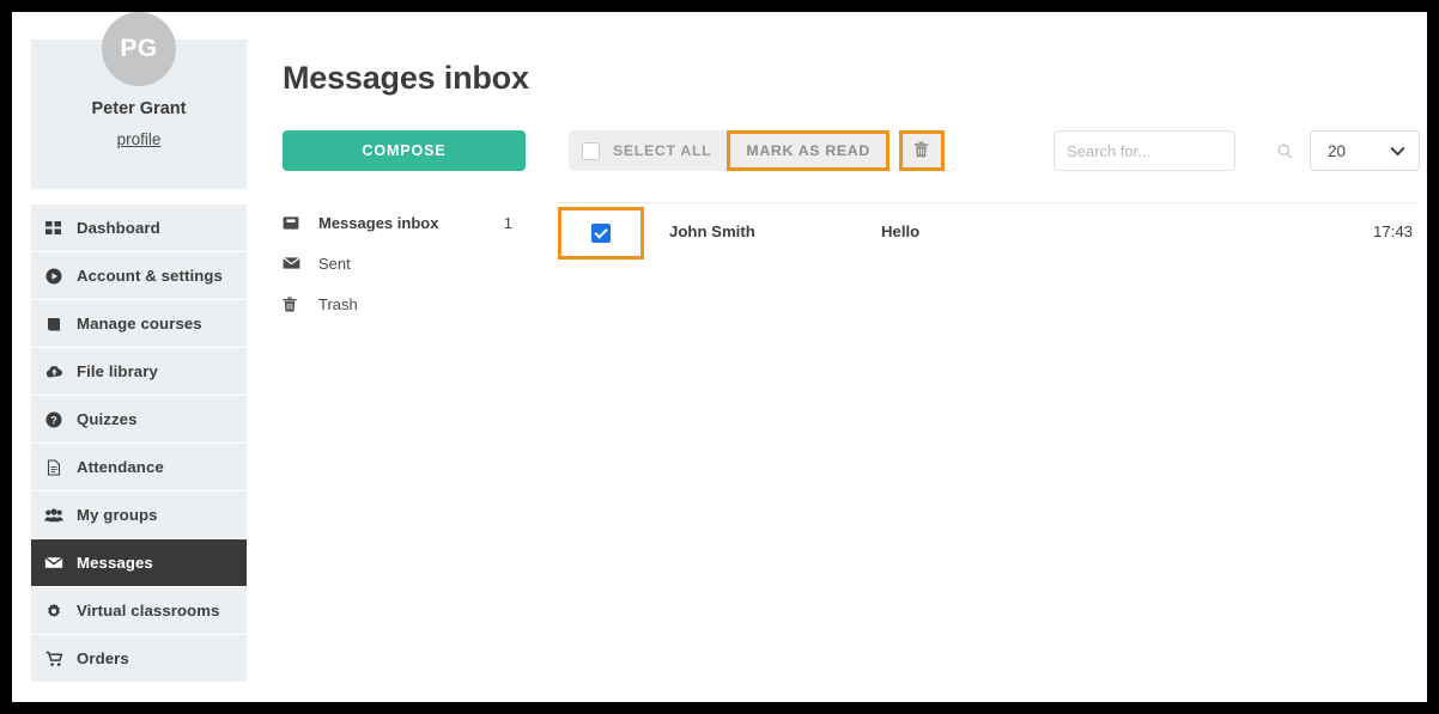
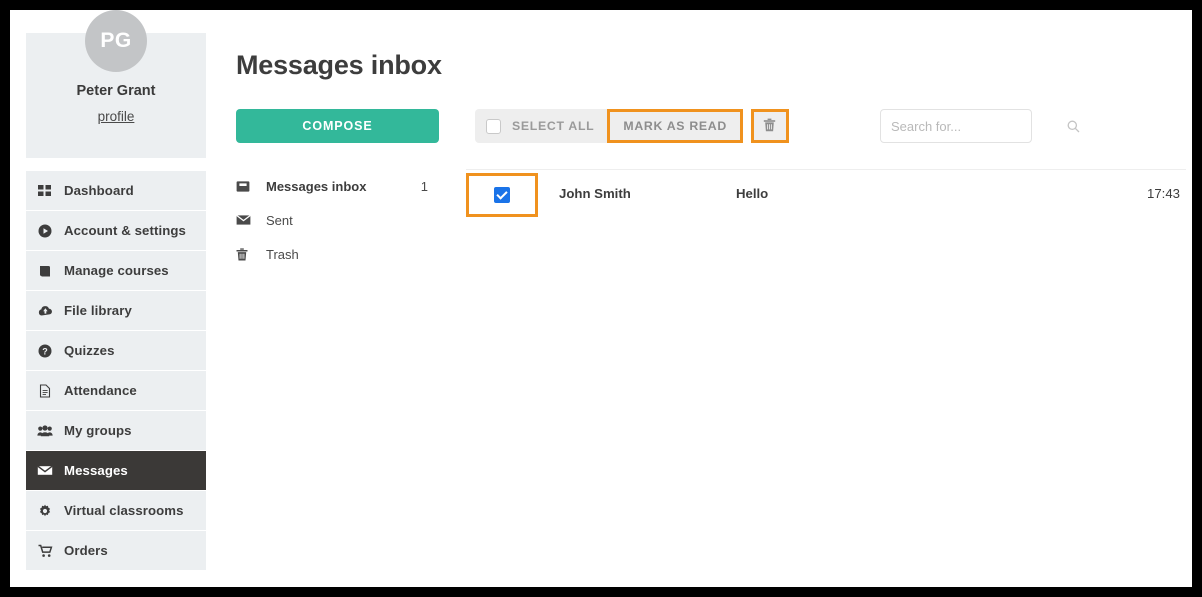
  PG
  Peter Grant
  profile
  Dashboard
  Account & settings
  Manage courses
  File library
  ?
  Quizzes
  Attendance
  My groups
  Messages
  Virtual classrooms
  Orders
  Messages inbox
  COMPOSE
  SELECT ALL
  MARK AS READ
  Search for...
- 20
  Messages inbox
  1
  Sent
  Trash
  John Smith
  Hello
  17:43
